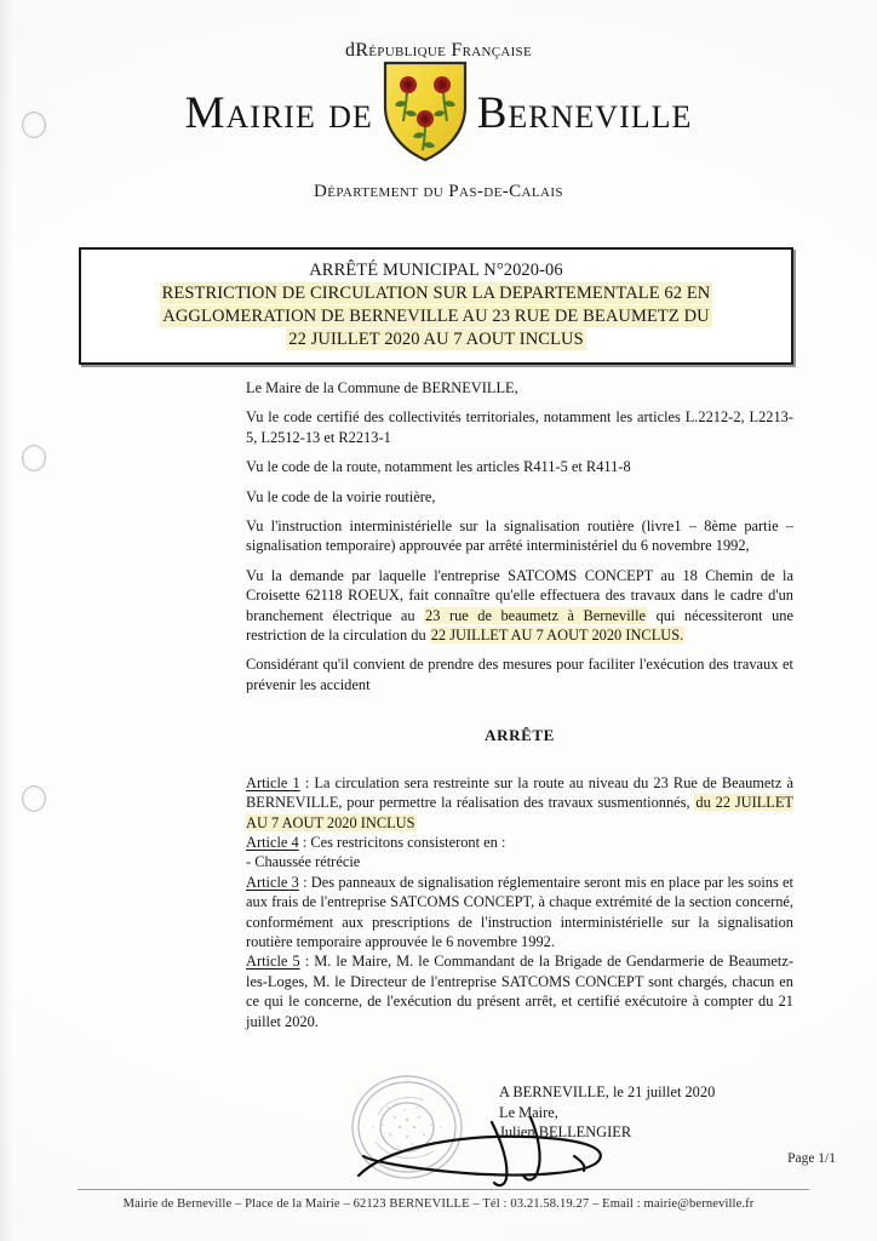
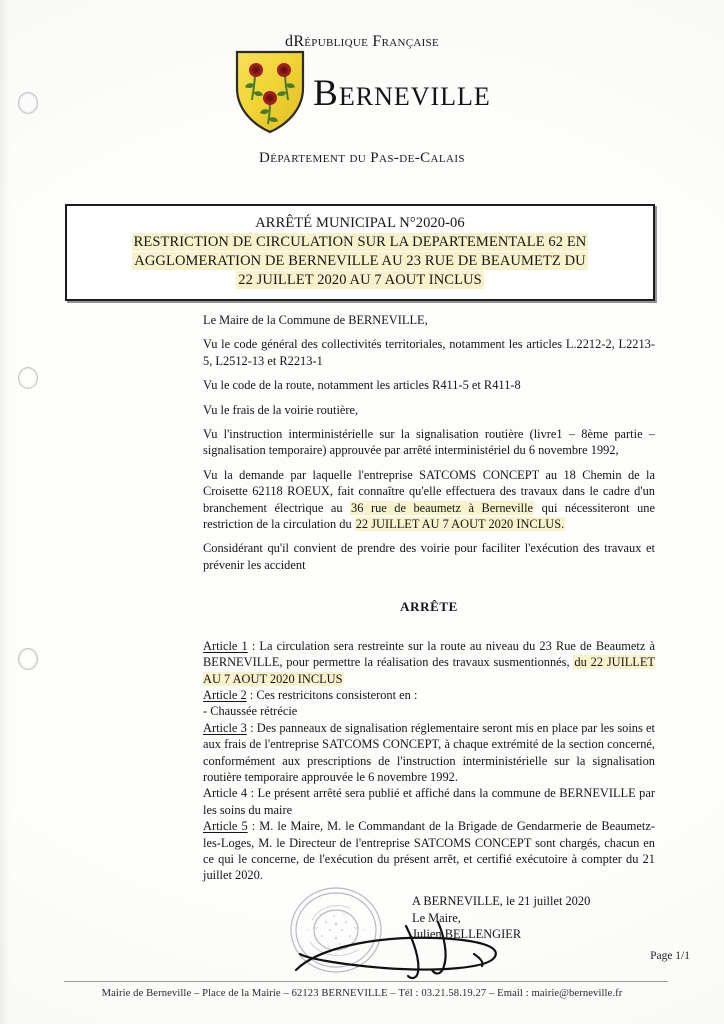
  dRépublique Française
- Mairie de
  Berneville
  Département du Pas-de-Calais
  ARRÊTÉ MUNICIPAL N°2020-06
  RESTRICTION DE CIRCULATION SUR LA DEPARTEMENTALE 62 EN
  AGGLOMERATION DE BERNEVILLE AU 23 RUE DE BEAUMETZ DU
  22 JUILLET 2020 AU 7 AOUT INCLUS
  Le Maire de la Commune de BERNEVILLE,
- Vu le code certifié des collectivités territoriales, notamment les articles L.2212-2, L2213-5, L2512-13 et R2213-1
+ Vu le code général des collectivités territoriales, notamment les articles L.2212-2, L2213-5, L2512-13 et R2213-1
  Vu le code de la route, notamment les articles R411-5 et R411-8
- Vu le code de la voirie routière,
+ Vu le frais de la voirie routière,
  Vu l'instruction interministérielle sur la signalisation routière (livre1 – 8ème partie – signalisation temporaire) approuvée par arrêté interministériel du 6 novembre 1992,
- Vu la demande par laquelle l'entreprise SATCOMS CONCEPT au 18 Chemin de la Croisette 62118 ROEUX, fait connaître qu'elle effectuera des travaux dans le cadre d'un branchement électrique au 23 rue de beaumetz à Berneville qui nécessiteront une restriction de la circulation du 22 JUILLET AU 7 AOUT 2020 INCLUS.
+ Vu la demande par laquelle l'entreprise SATCOMS CONCEPT au 18 Chemin de la Croisette 62118 ROEUX, fait connaître qu'elle effectuera des travaux dans le cadre d'un branchement électrique au 36 rue de beaumetz à Berneville qui nécessiteront une restriction de la circulation du 22 JUILLET AU 7 AOUT 2020 INCLUS.
- Considérant qu'il convient de prendre des mesures pour faciliter l'exécution des travaux et prévenir les accident
+ Considérant qu'il convient de prendre des voirie pour faciliter l'exécution des travaux et prévenir les accident
  ARRÊTE
  Article 1 : La circulation sera restreinte sur la route au niveau du 23 Rue de Beaumetz à BERNEVILLE, pour permettre la réalisation des travaux susmentionnés, du 22 JUILLET AU 7 AOUT 2020 INCLUS
- Article 4 : Ces restricitons consisteront en :
+ Article 2 : Ces restricitons consisteront en :
  - Chaussée rétrécie
  Article 3 : Des panneaux de signalisation réglementaire seront mis en place par les soins et aux frais de l'entreprise SATCOMS CONCEPT, à chaque extrémité de la section concerné, conformément aux prescriptions de l'instruction interministérielle sur la signalisation routière temporaire approuvée le 6 novembre 1992.
+ Article 4 : Le présent arrêté sera publié et affiché dans la commune de BERNEVILLE par les soins du maire
  Article 5 : M. le Maire, M. le Commandant de la Brigade de Gendarmerie de Beaumetz-les-Loges, M. le Directeur de l'entreprise SATCOMS CONCEPT sont chargés, chacun en ce qui le concerne, de l'exécution du présent arrêt, et certifié exécutoire à compter du 21 juillet 2020.
  A BERNEVILLE, le 21 juillet 2020
  Le Maire,
  Julien BELLENGIER
  Page 1/1
  Mairie de Berneville – Place de la Mairie – 62123 BERNEVILLE – Tél : 03.21.58.19.27 – Email : mairie@berneville.fr
